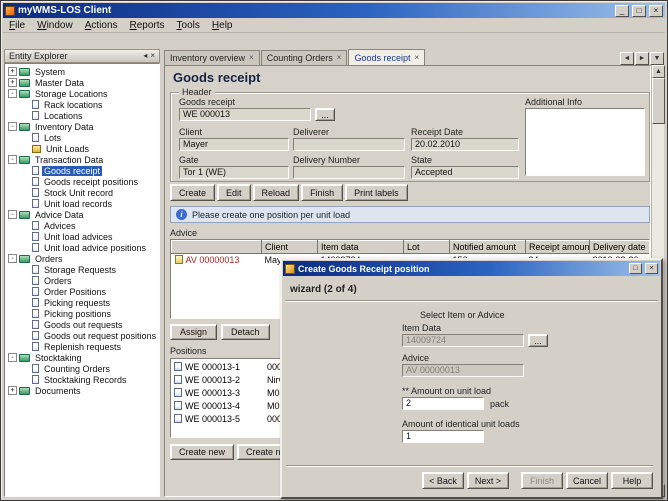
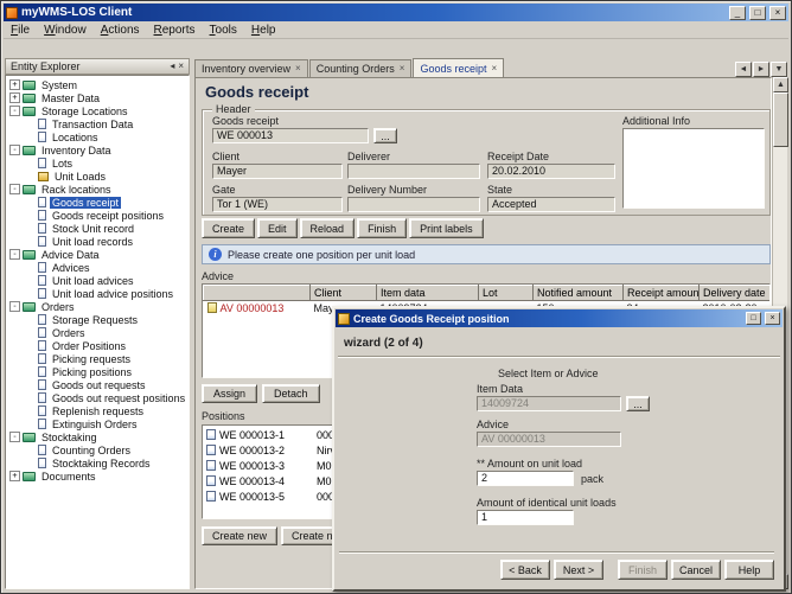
  myWMS-LOS Client
  File
  Window
  Actions
  Reports
  Tools
  Help
  Entity Explorer
  +
  System
  +
  Master Data
  -
  Storage Locations
- Rack locations
+ Transaction Data
  Locations
  -
  Inventory Data
  Lots
  Unit Loads
  -
- Transaction Data
+ Rack locations
  Goods receipt
  Goods receipt positions
  Stock Unit record
  Unit load records
  -
  Advice Data
  Advices
  Unit load advices
  Unit load advice positions
  -
  Orders
  Storage Requests
  Orders
  Order Positions
  Picking requests
  Picking positions
  Goods out requests
  Goods out request positions
  Replenish requests
+ Extinguish Orders
  -
  Stocktaking
  Counting Orders
  Stocktaking Records
  +
  Documents
  Inventory overview
  Counting Orders
  Goods receipt
  Goods receipt
  Header
  Goods receipt
  WE 000013
  ...
  Additional Info
  Client
  Mayer
  Deliverer
  Receipt Date
  20.02.2010
  Gate
  Tor 1 (WE)
  Delivery Number
  State
  Accepted
  Create
  Edit
  Reload
  Finish
  Print labels
  i
  Please create one position per unit load
  Advice
  	Client	Item data	Lot	Notified amount	Receipt amoun	Delivery date
  Assign
  Detach
  Positions
  WE 000013-1
  WE 000013-2
  WE 000013-3
  WE 000013-4
  WE 000013-5
  Create new
  Create Goods Receipt position
  wizard (2 of 4)
  Select Item or Advice
  Item Data
  14009724
  ...
  Advice
  AV 00000013
  ** Amount on unit load
  2
  pack
  Amount of identical unit loads
  1
  < Back
  Next >
  Finish
  Cancel
  Help
